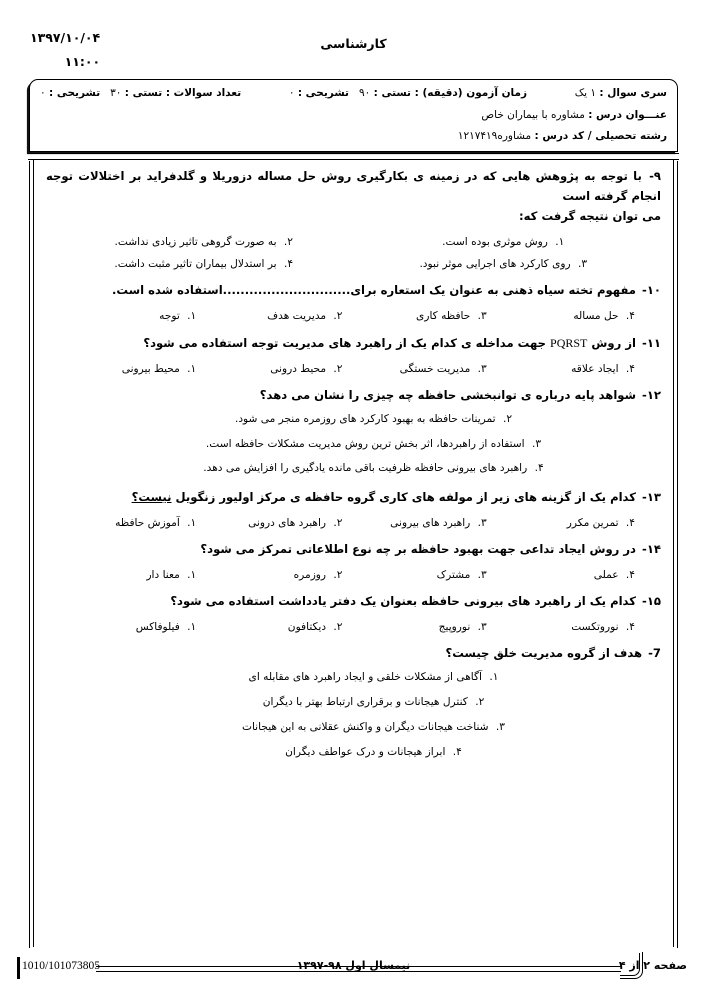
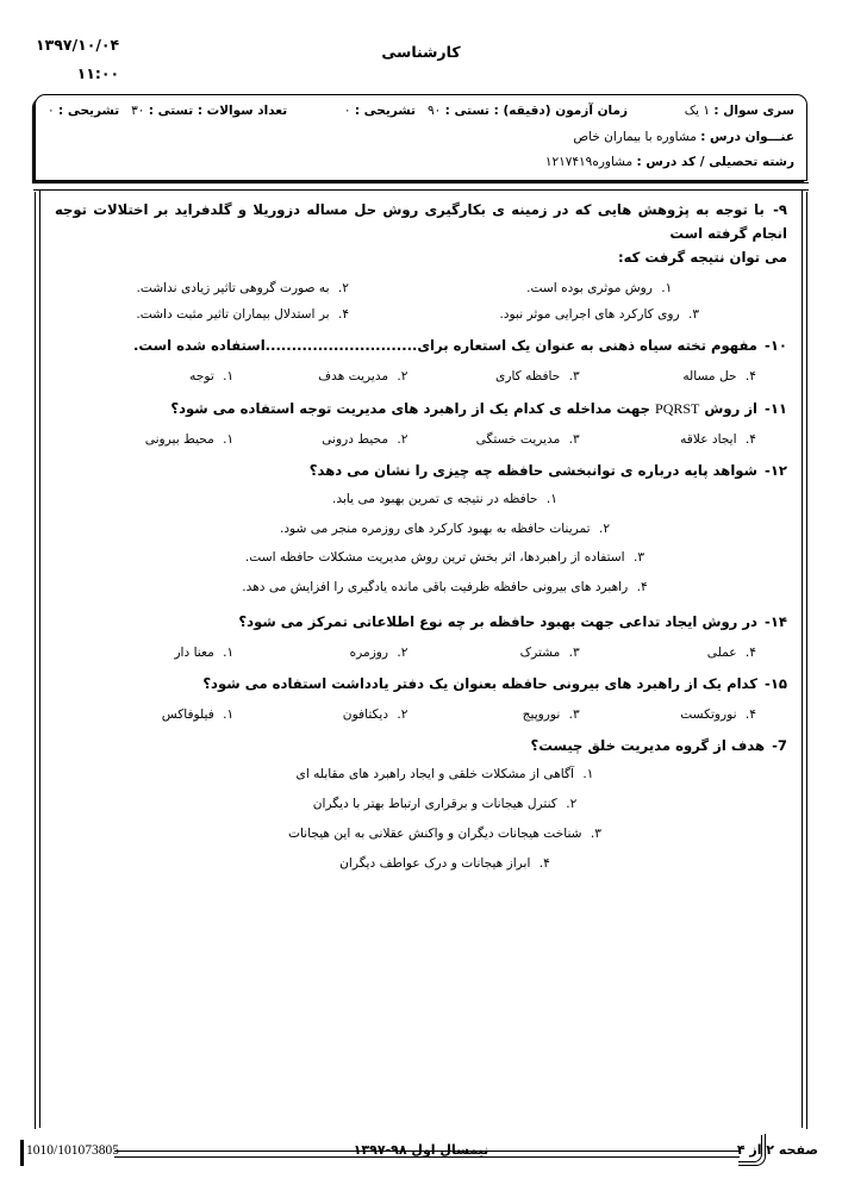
  کارشناسی
  ۱۳۹۷/۱۰/۰۴
  ۱۱:۰۰
  سری سوال : ۱ یک
  زمان آزمون (دقیقه) : تستی : ۹۰ تشریحی : ۰
  تعداد سوالات : تستی : ۳۰ تشریحی : ۰
  عنـــوان درس : مشاوره با بیماران خاص
  رشته تحصیلی / کد درس : مشاوره۱۲۱۷۴۱۹
  ۹- با توجه به پژوهش هایی که در زمینه ی بکارگیری روش حل مساله دزوریلا و گلدفراید بر اختلالات توجه انجام گرفته است
  می توان نتیجه گرفت که:
  ۱. روش موثری بوده است.
  ۲. به صورت گروهی تاثیر زیادی نداشت.
  ۳. روی کارکرد های اجرایی موثر نبود.
  ۴. بر استدلال بیماران تاثیر مثبت داشت.
  ۱۰- مفهوم تخته سیاه ذهنی به عنوان یک استعاره برای.............................استفاده شده است.
  ۴. حل مساله
  ۳. حافظه کاری
  ۲. مدیریت هدف
  ۱. توجه
  ۱۱- از روش PQRST جهت مداخله ی کدام یک از راهبرد های مدیریت توجه استفاده می شود؟
  ۴. ایجاد علاقه
  ۳. مدیریت خستگی
  ۲. محیط درونی
  ۱. محیط بیرونی
  ۱۲- شواهد پایه درباره ی توانبخشی حافظه چه چیزی را نشان می دهد؟
+ ۱. حافظه در نتیجه ی تمرین بهبود می یابد.
  ۲. تمرینات حافظه به بهبود کارکرد های روزمره منجر می شود.
  ۳. استفاده از راهبردها، اثر بخش ترین روش مدیریت مشکلات حافظه است.
  ۴. راهبرد های بیرونی حافظه ظرفیت باقی مانده یادگیری را افزایش می دهد.
- ۱۳- کدام یک از گزینه های زیر از مولفه های کاری گروه حافظه ی مرکز اولیور زنگویل نیست؟
- ۴. تمرین مکرر
- ۳. راهبرد های بیرونی
- ۲. راهبرد های درونی
- ۱. آموزش حافظه
  ۱۴- در روش ایجاد تداعی جهت بهبود حافظه بر چه نوع اطلاعاتی تمرکز می شود؟
  ۴. عملی
  ۳. مشترک
  ۲. روزمره
  ۱. معنا دار
  ۱۵- کدام یک از راهبرد های بیرونی حافظه بعنوان یک دفتر یادداشت استفاده می شود؟
  ۴. نوروتکست
  ۳. نوروپیج
  ۲. دیکتافون
  ۱. فیلوفاکس
  7- هدف از گروه مدیریت خلق چیست؟
  ۱. آگاهی از مشکلات خلقی و ایجاد راهبرد های مقابله ای
  ۲. کنترل هیجانات و برقراری ارتباط بهتر با دیگران
  ۳. شناخت هیجانات دیگران و واکنش عقلانی به این هیجانات
  ۴. ابراز هیجانات و درک عواطف دیگران
  صفحه ۲ از ۴
  نیمسال اول ۹۸-۱۳۹۷
  1010/101073805
